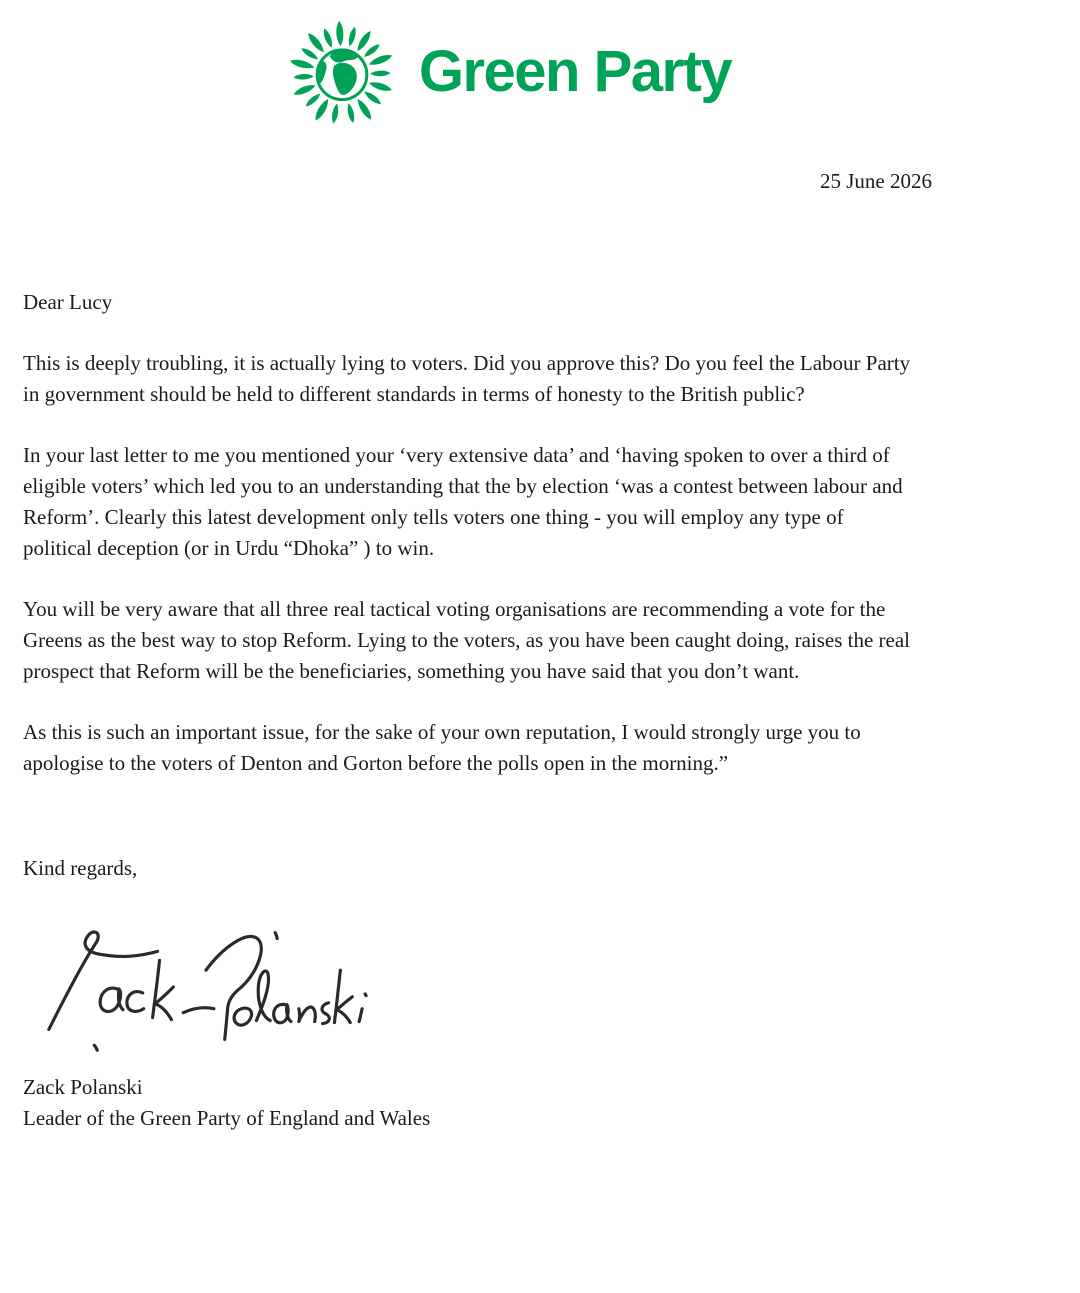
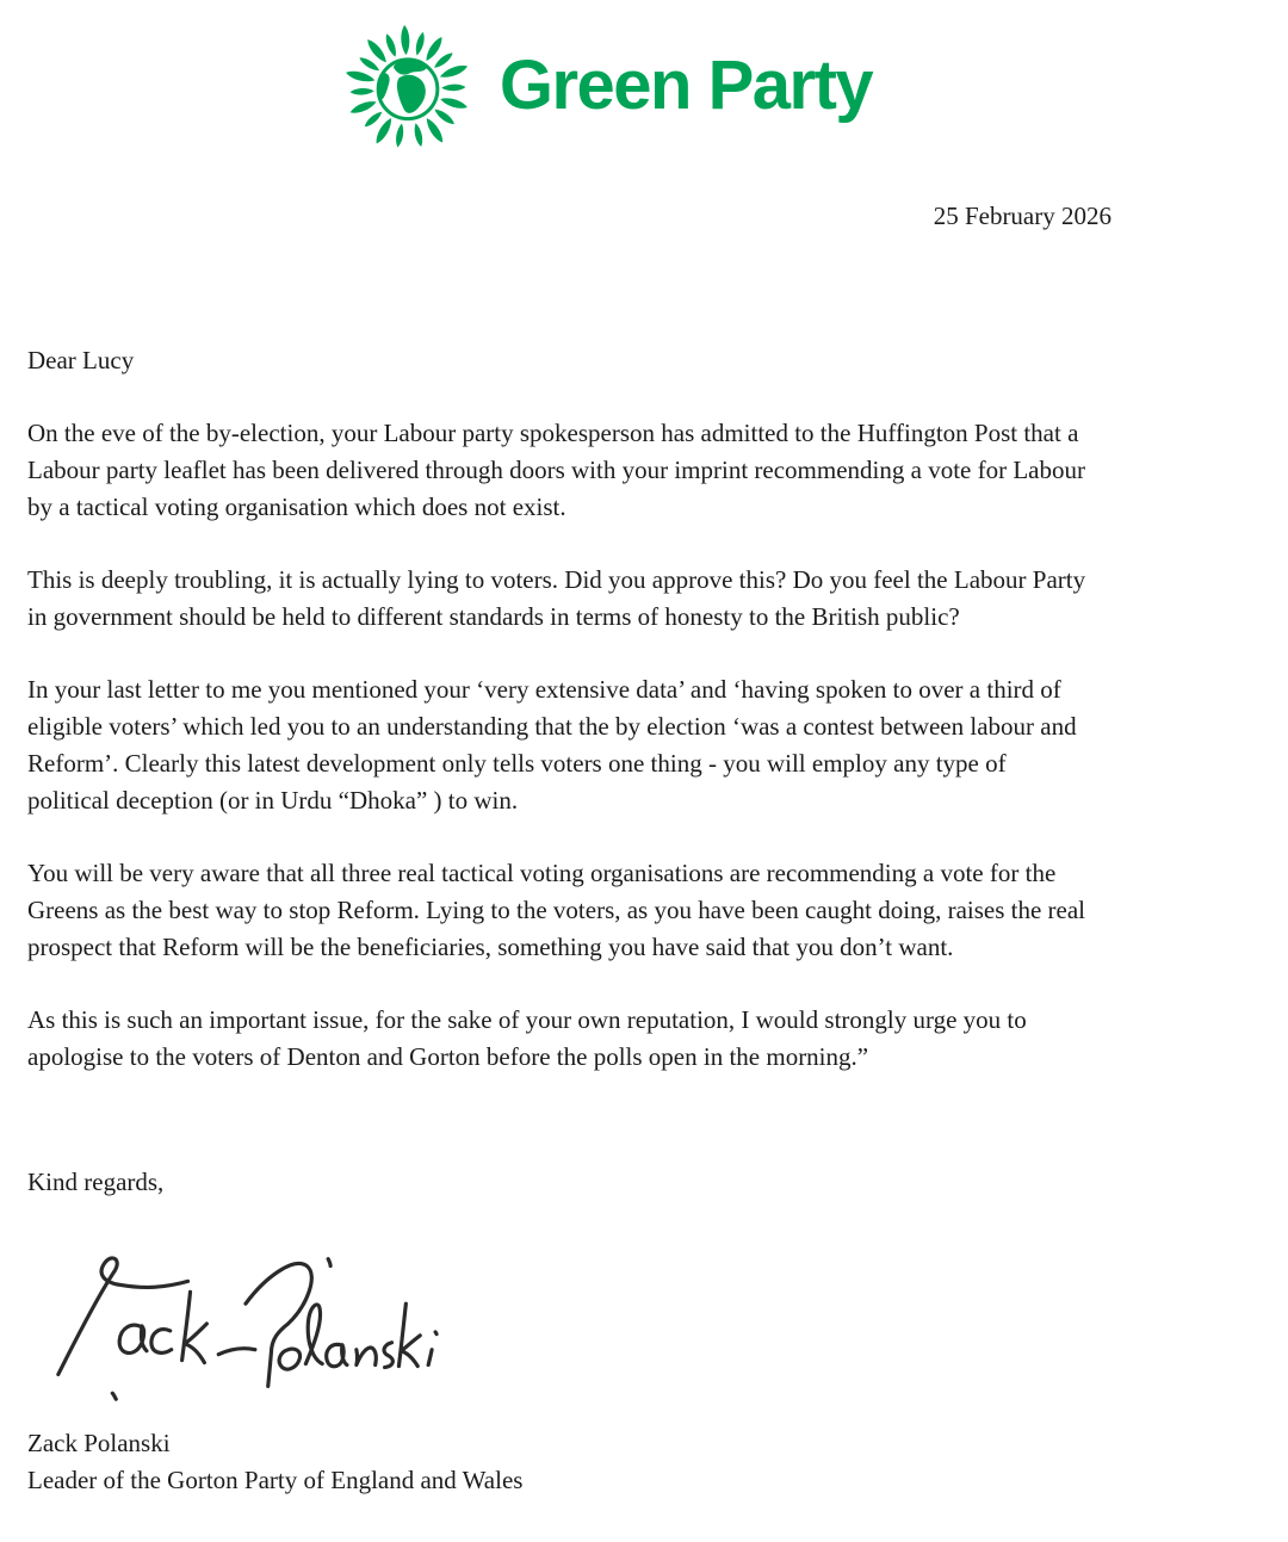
  Green Party
- 25 June 2026
+ 25 February 2026
  Dear Lucy
+ On the eve of the by-election, your Labour party spokesperson has admitted to the Huffington Post that a
+ Labour party leaflet has been delivered through doors with your imprint recommending a vote for Labour
+ by a tactical voting organisation which does not exist.
  This is deeply troubling, it is actually lying to voters. Did you approve this? Do you feel the Labour Party
  in government should be held to different standards in terms of honesty to the British public?
  In your last letter to me you mentioned your ‘very extensive data’ and ‘having spoken to over a third of
  eligible voters’ which led you to an understanding that the by election ‘was a contest between labour and
  Reform’. Clearly this latest development only tells voters one thing - you will employ any type of
  political deception (or in Urdu “Dhoka” ) to win.
  You will be very aware that all three real tactical voting organisations are recommending a vote for the
  Greens as the best way to stop Reform. Lying to the voters, as you have been caught doing, raises the real
  prospect that Reform will be the beneficiaries, something you have said that you don’t want.
  As this is such an important issue, for the sake of your own reputation, I would strongly urge you to
  apologise to the voters of Denton and Gorton before the polls open in the morning.”
  Kind regards,
  Zack Polanski
- Leader of the Green Party of England and Wales
+ Leader of the Gorton Party of England and Wales
